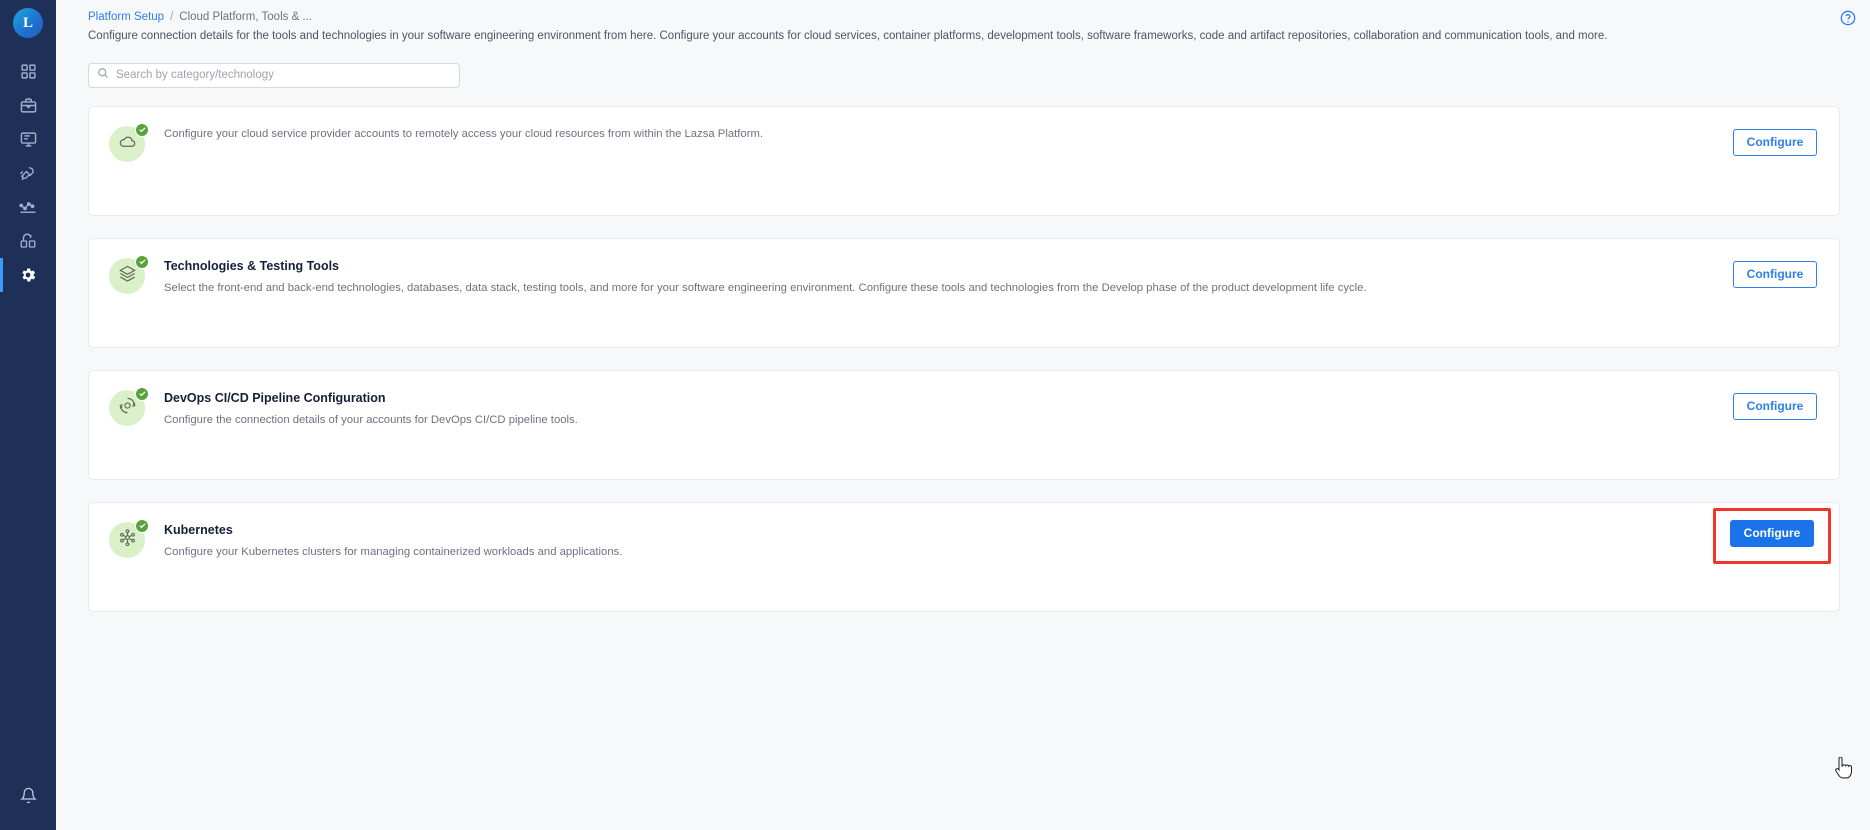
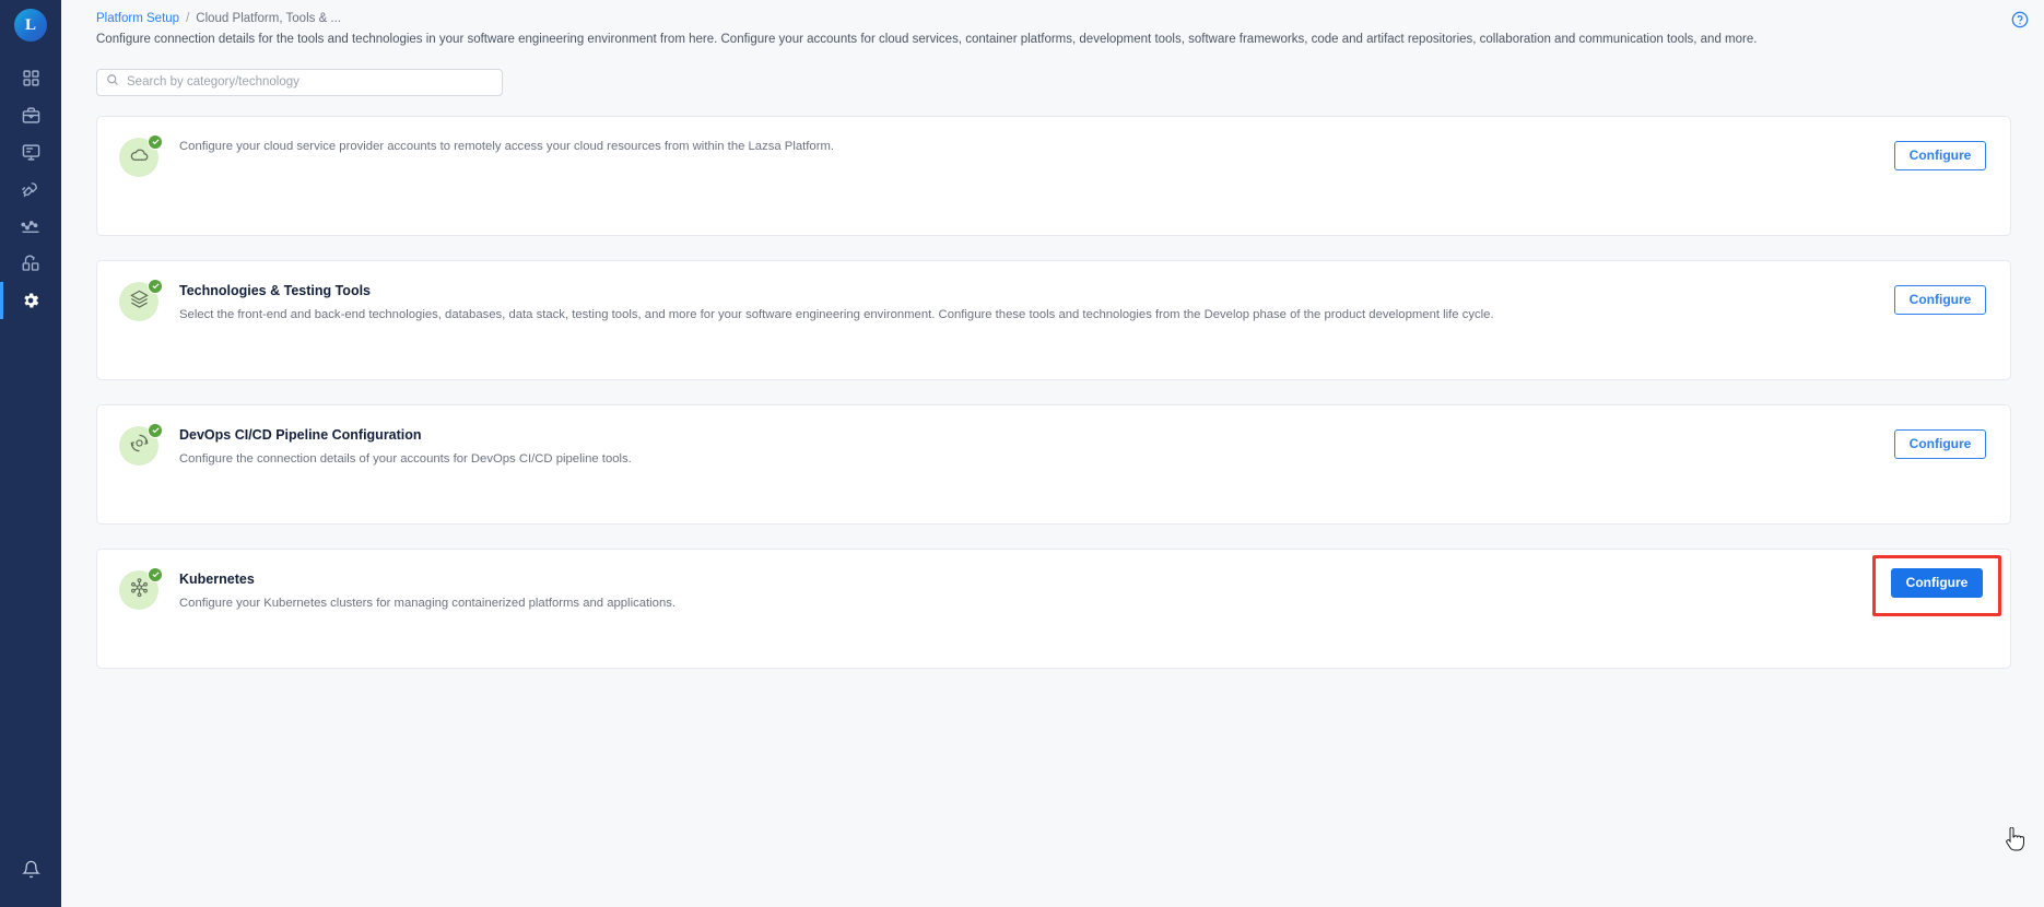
  L
  Platform Setup
  /
  Cloud Platform, Tools & ...
  Configure connection details for the tools and technologies in your software engineering environment from here. Configure your accounts for cloud services, container platforms, development tools, software frameworks, code and artifact repositories, collaboration and communication tools, and more.
  Search by category/technology
  Configure your cloud service provider accounts to remotely access your cloud resources from within the Lazsa Platform.
  Configure
  Technologies & Testing Tools
  Select the front-end and back-end technologies, databases, data stack, testing tools, and more for your software engineering environment. Configure these tools and technologies from the Develop phase of the product development life cycle.
  Configure
  DevOps CI/CD Pipeline Configuration
  Configure the connection details of your accounts for DevOps CI/CD pipeline tools.
  Configure
  Kubernetes
- Configure your Kubernetes clusters for managing containerized workloads and applications.
+ Configure your Kubernetes clusters for managing containerized platforms and applications.
  Configure
